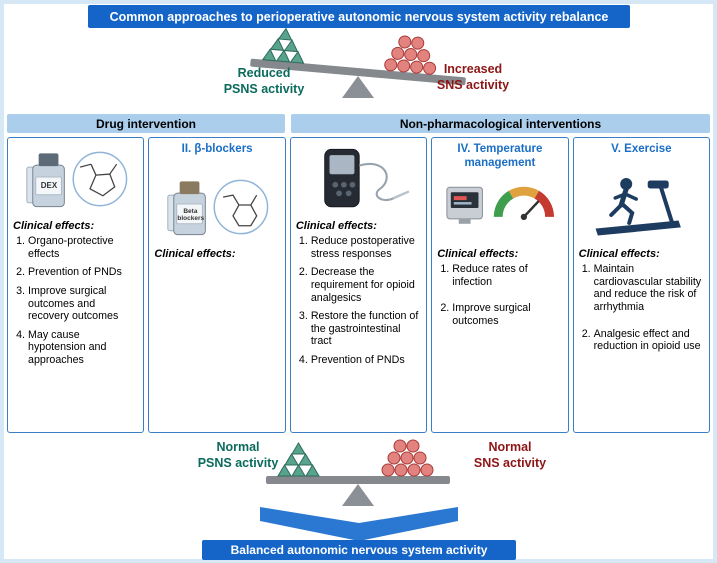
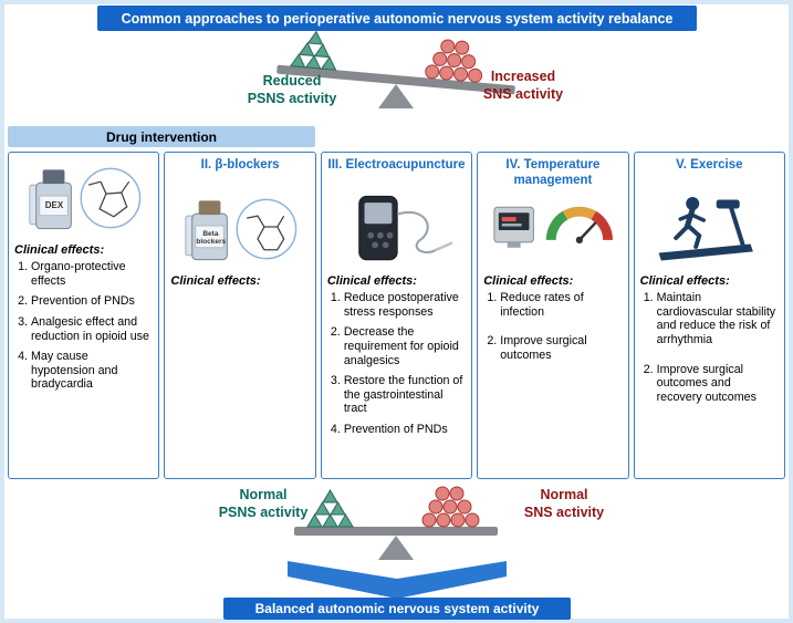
  Common approaches to perioperative autonomic nervous system activity rebalance
  Reduced
  PSNS activity
  Increased
  SNS activity
  Drug intervention
- Non-pharmacological interventions
  DEX
  Clinical effects:
  Organo-protective effects
  Prevention of PNDs
- Improve surgical outcomes and recovery outcomes
+ Analgesic effect and reduction in opioid use
- May cause hypotension and approaches
+ May cause hypotension and bradycardia
  II. β-blockers
  Clinical effects:
+ III. Electroacupuncture
  Clinical effects:
  Reduce postoperative stress responses
  Decrease the requirement for opioid analgesics
  Restore the function of the gastrointestinal tract
  Prevention of PNDs
  IV. Temperature
  management
  Clinical effects:
  Reduce rates of infection
  Improve surgical outcomes
  V. Exercise
  Clinical effects:
  Maintain cardiovascular stability and reduce the risk of arrhythmia
- Analgesic effect and reduction in opioid use
+ Improve surgical outcomes and recovery outcomes
  Normal
  PSNS activity
  Normal
  SNS activity
  Balanced autonomic nervous system activity
